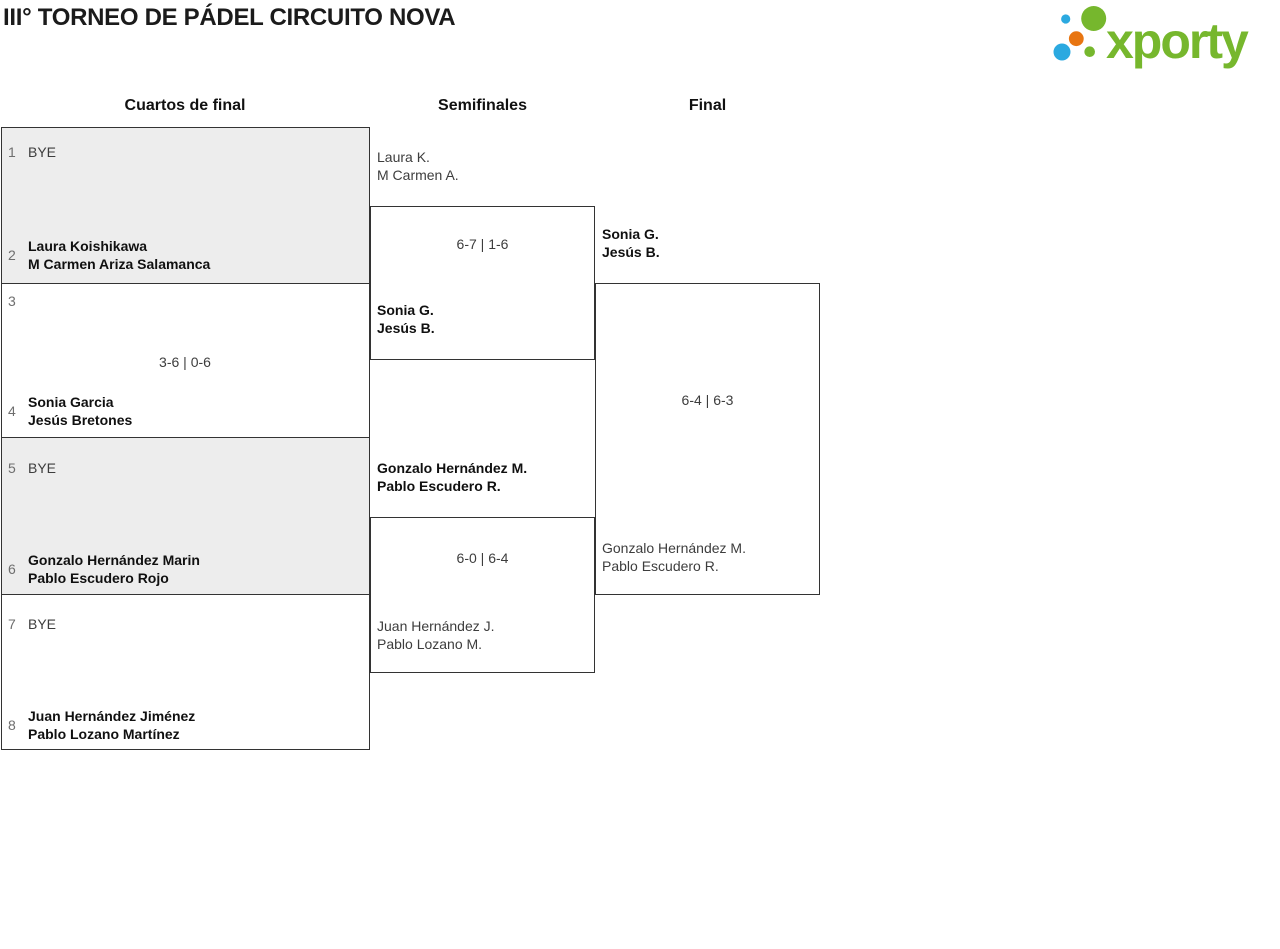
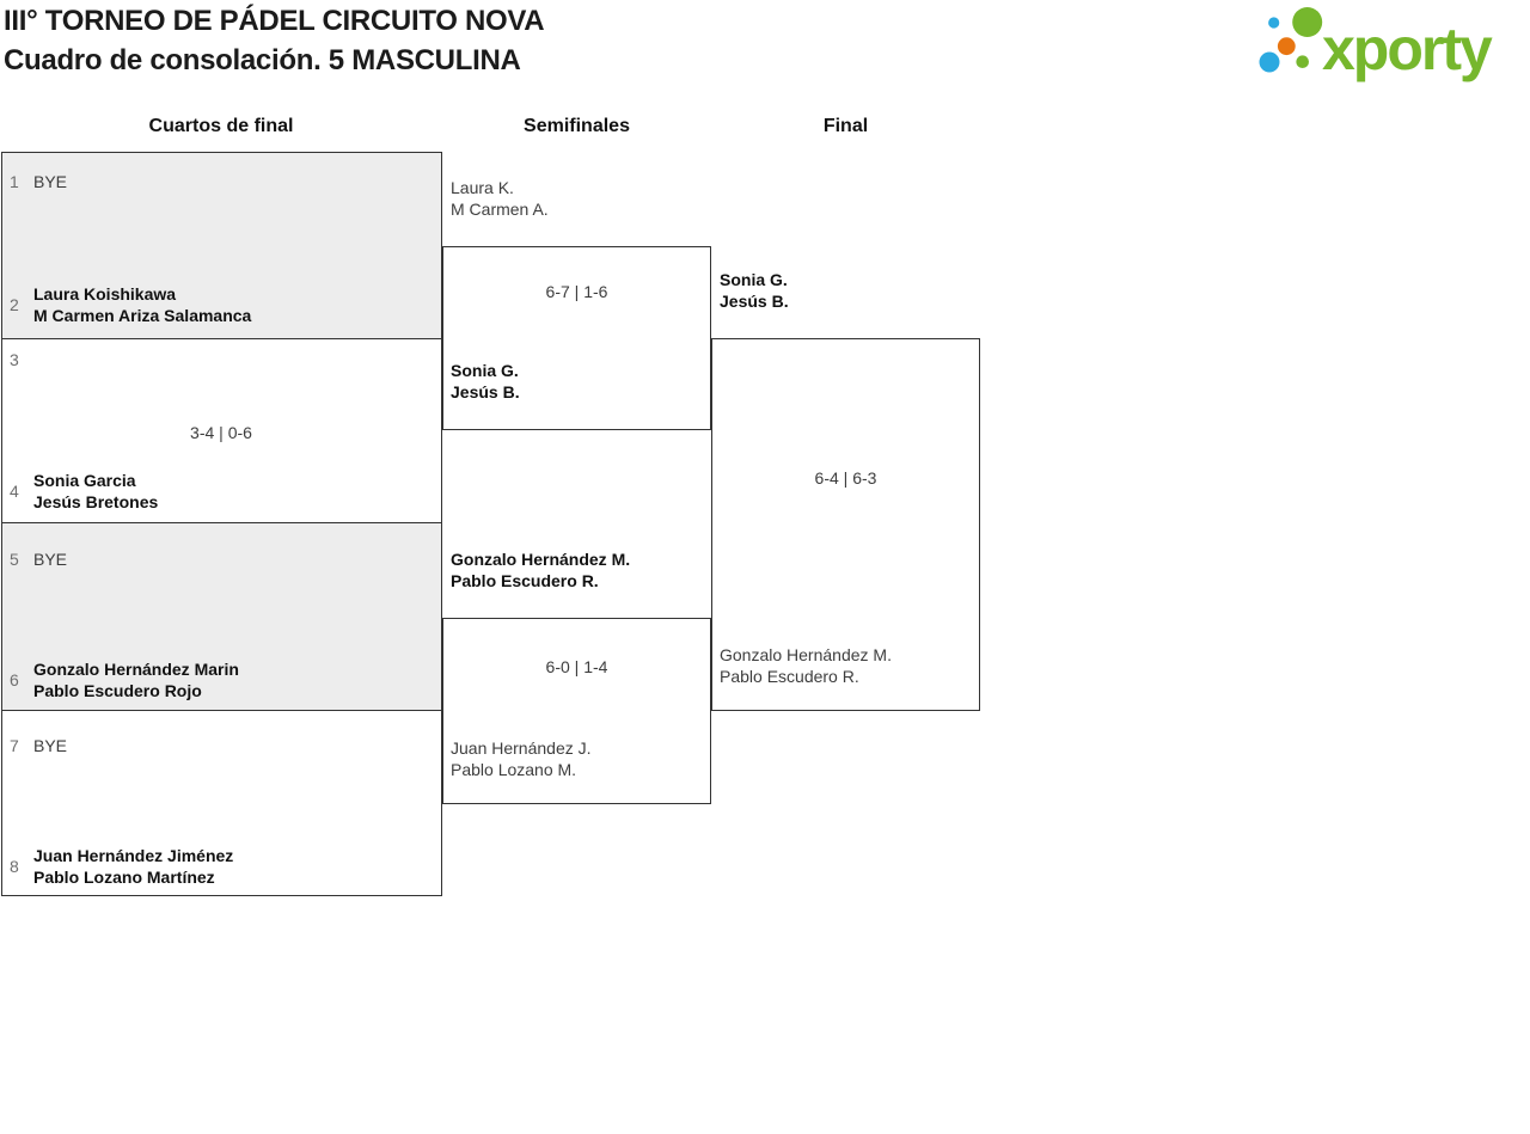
  III° TORNEO DE PÁDEL CIRCUITO NOVA
+ Cuadro de consolación. 5 MASCULINA
  xporty
  Cuartos de final
  Semifinales
  Final
  1
  BYE
  2
  Laura Koishikawa
  M Carmen Ariza Salamanca
  3
- 3-6 | 0-6
+ 3-4 | 0-6
  4
  Sonia Garcia
  Jesús Bretones
  5
  BYE
  6
  Gonzalo Hernández Marin
  Pablo Escudero Rojo
  7
  BYE
  8
  Juan Hernández Jiménez
  Pablo Lozano Martínez
  Laura K.
  M Carmen A.
  6-7 | 1-6
  Sonia G.
  Jesús B.
  Gonzalo Hernández M.
  Pablo Escudero R.
- 6-0 | 6-4
+ 6-0 | 1-4
  Juan Hernández J.
  Pablo Lozano M.
  Sonia G.
  Jesús B.
  6-4 | 6-3
  Gonzalo Hernández M.
  Pablo Escudero R.
